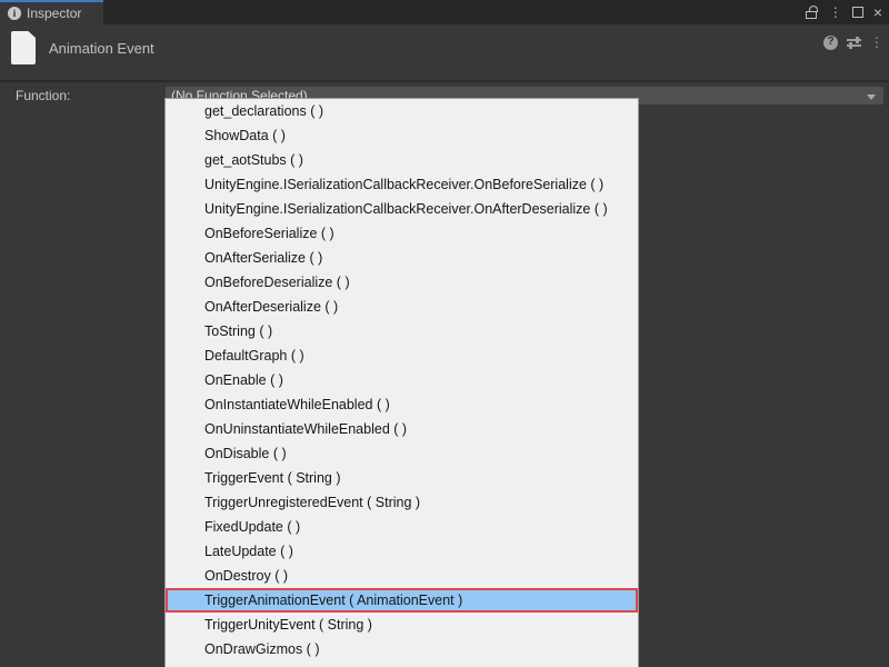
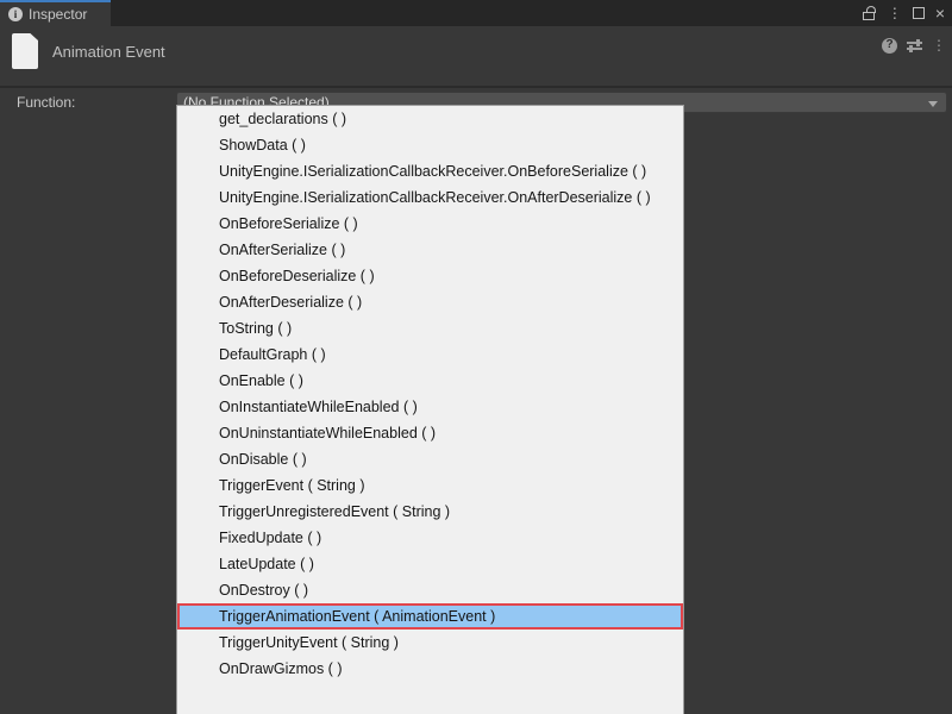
  i
  Inspector
  ⋮
  ×
  Animation Event
  ?
  ⋮
  Function:
  (No Function Selected)
  get_declarations ( )
  ShowData ( )
- get_aotStubs ( )
  UnityEngine.ISerializationCallbackReceiver.OnBeforeSerialize ( )
  UnityEngine.ISerializationCallbackReceiver.OnAfterDeserialize ( )
  OnBeforeSerialize ( )
  OnAfterSerialize ( )
  OnBeforeDeserialize ( )
  OnAfterDeserialize ( )
  ToString ( )
  DefaultGraph ( )
  OnEnable ( )
  OnInstantiateWhileEnabled ( )
  OnUninstantiateWhileEnabled ( )
  OnDisable ( )
  TriggerEvent ( String )
  TriggerUnregisteredEvent ( String )
  FixedUpdate ( )
  LateUpdate ( )
  OnDestroy ( )
  TriggerAnimationEvent ( AnimationEvent )
  TriggerUnityEvent ( String )
  OnDrawGizmos ( )
